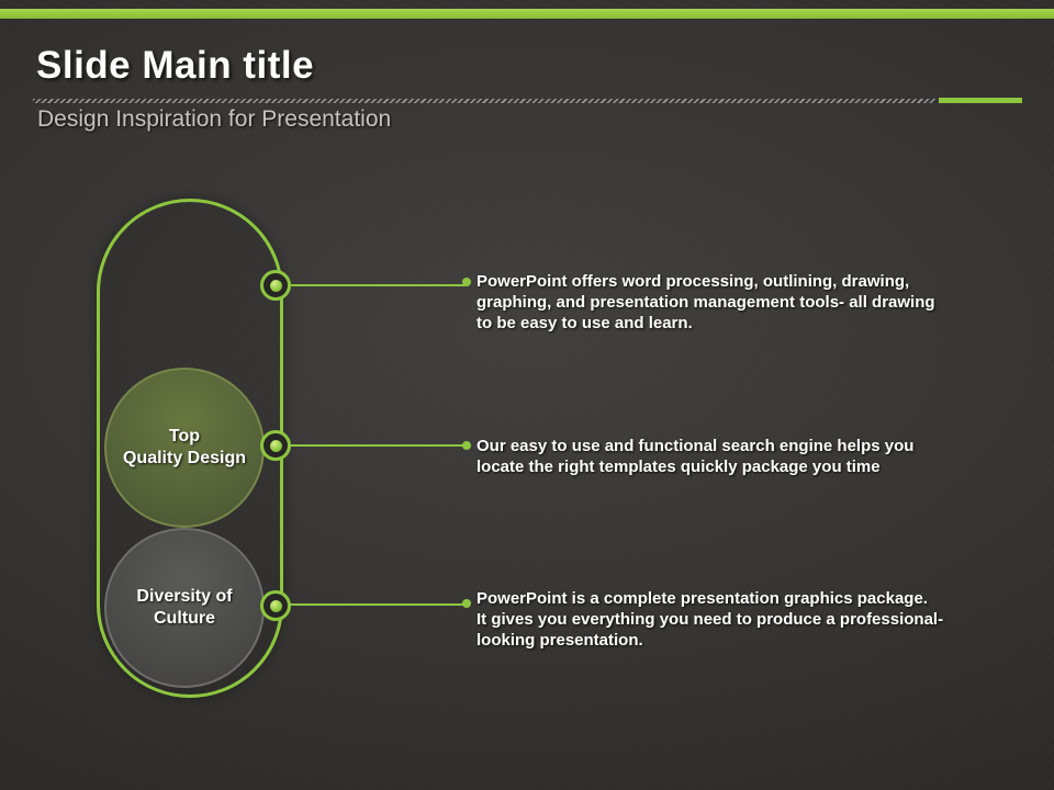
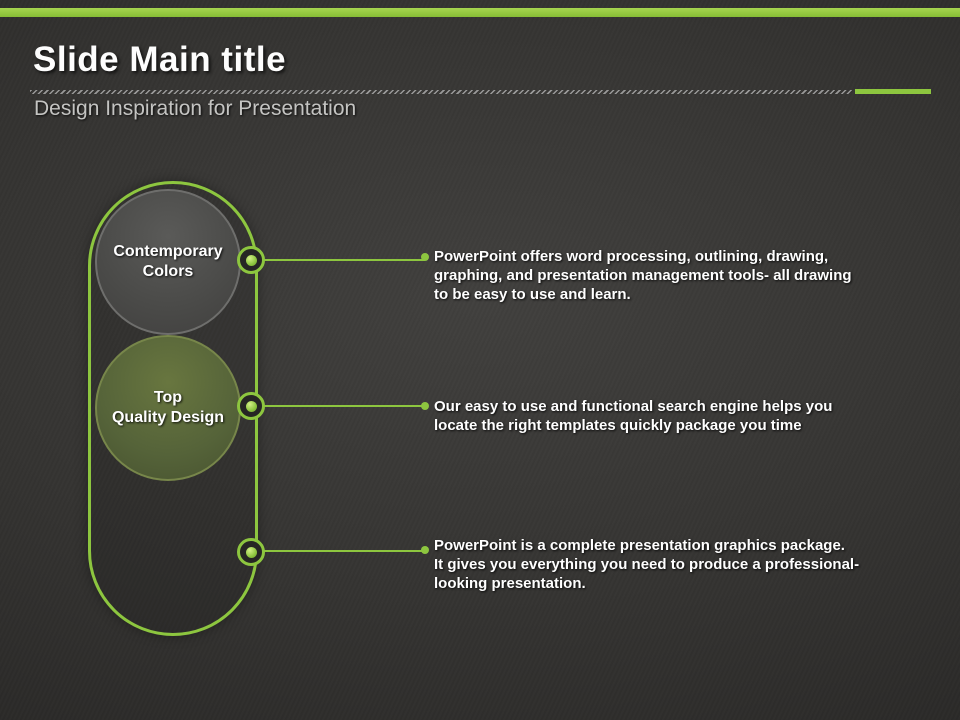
  Slide Main title
  Design Inspiration for Presentation
+ Contemporary
+ Colors
  PowerPoint offers word processing, outlining, drawing, graphing, and presentation management tools- all drawing to be easy to use and learn.
  Top
  Quality Design
  Our easy to use and functional search engine helps you locate the right templates quickly package you time
- Diversity of
- Culture
  PowerPoint is a complete presentation graphics package.
  It gives you everything you need to produce a professional-looking presentation.
